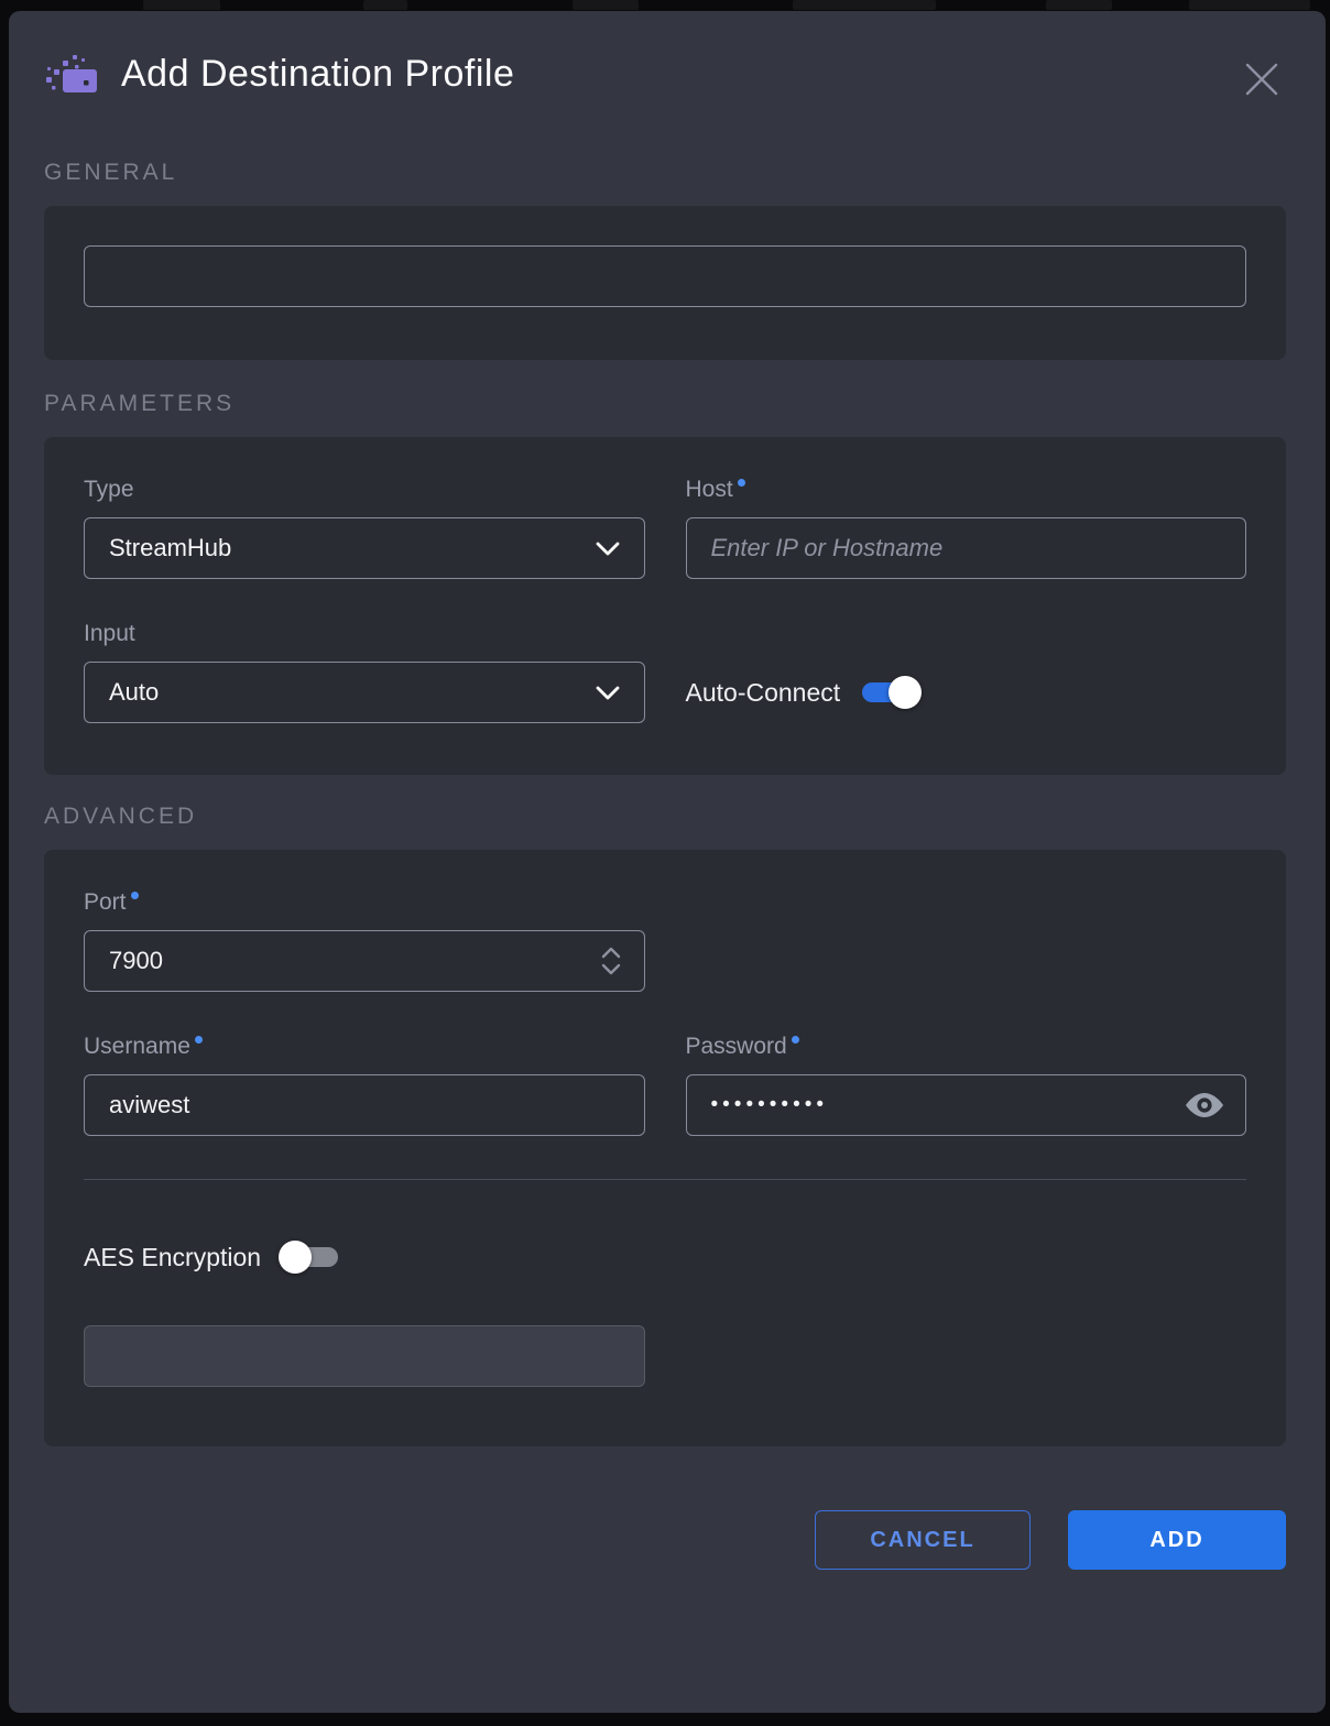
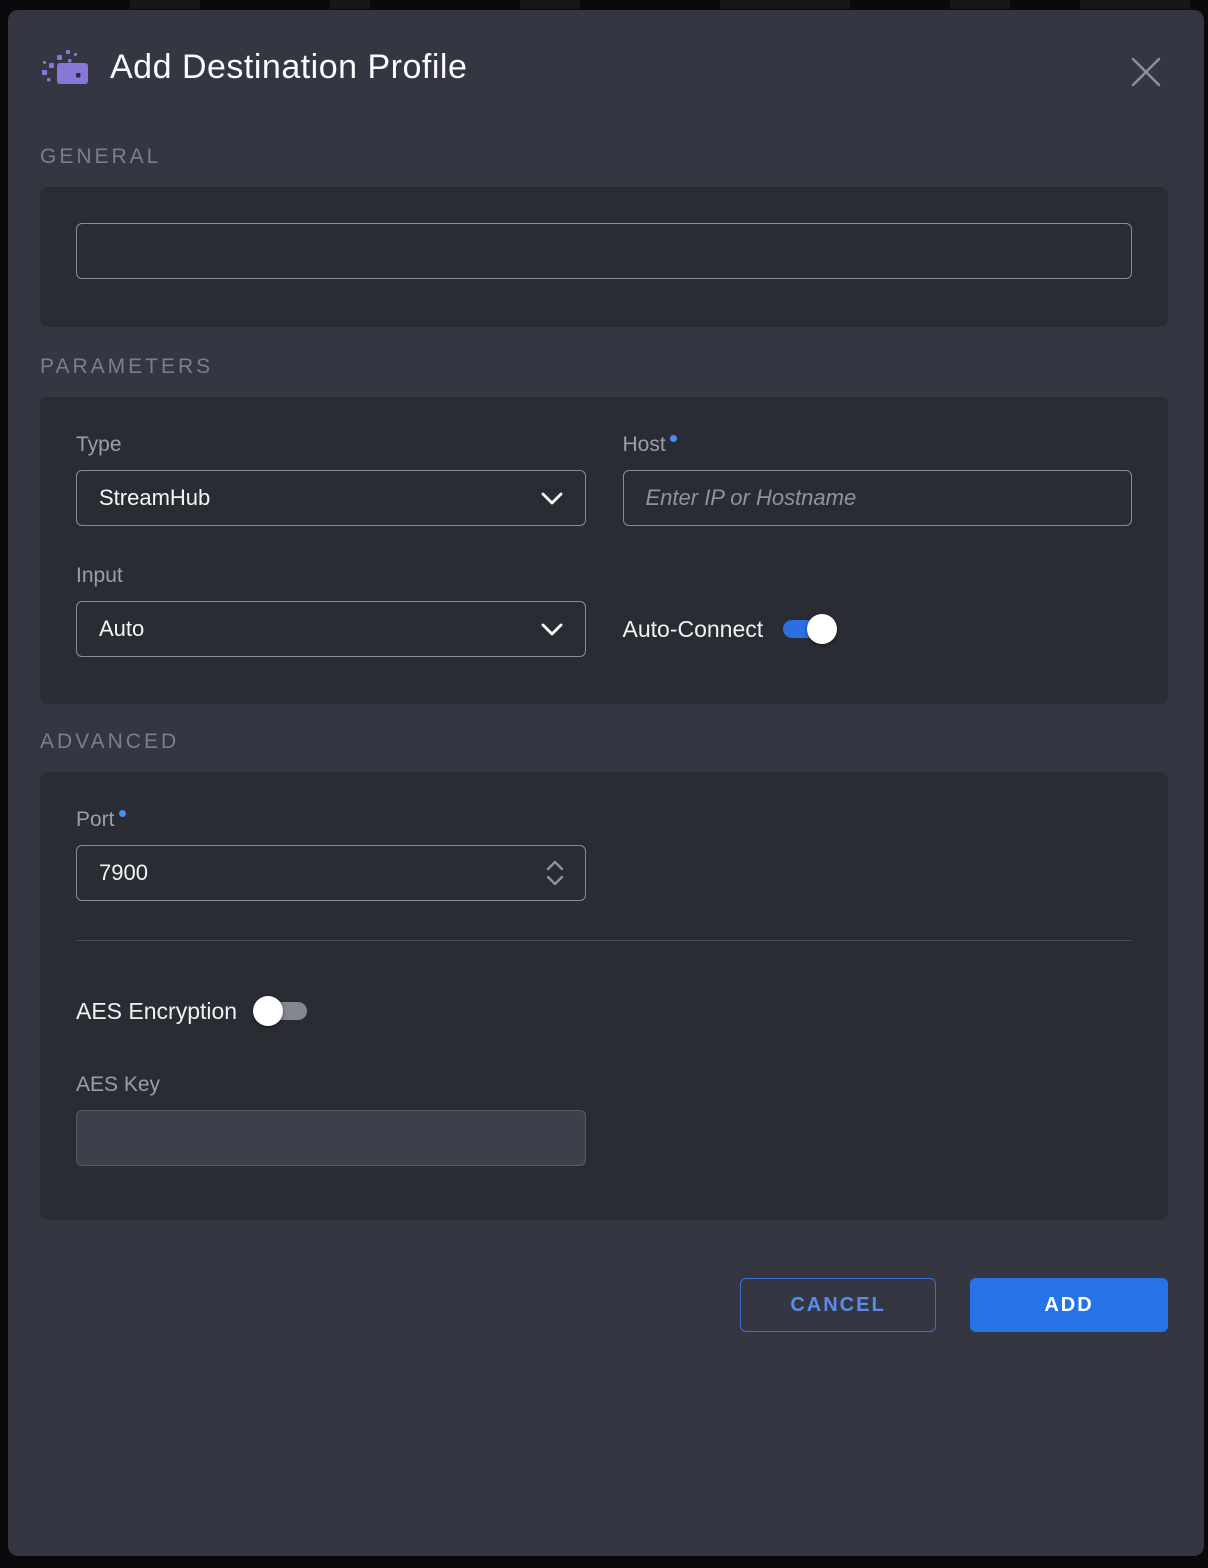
  Add Destination Profile
  GENERAL
  PARAMETERS
  Type
  StreamHub
  Host
  Enter IP or Hostname
  Input
  Auto
  Auto-Connect
  ADVANCED
  Port
  7900
- Username
- aviwest
- Password
- ••••••••••
  AES Encryption
+ AES Key
  CANCEL
  ADD
